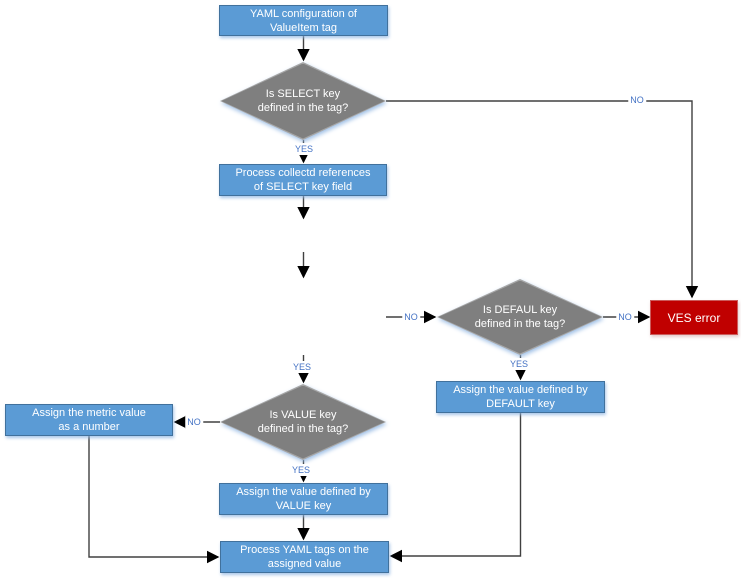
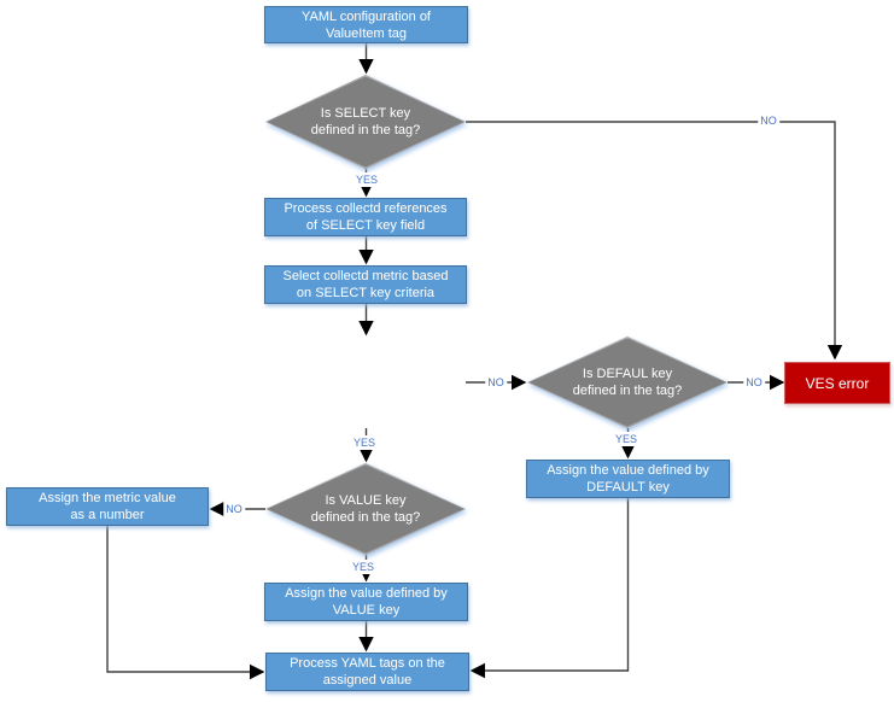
  YAML configuration of
  ValueItem tag
  Process collectd references
  of SELECT key field
+ Select collectd metric based
+ on SELECT key criteria
  Assign the value defined by
  DEFAULT key
  Assign the metric value
  as a number
  Assign the value defined by
  VALUE key
  Process YAML tags on the
  assigned value
  VES error
  Is SELECT key
  defined in the tag?
  Is DEFAUL key
  defined in the tag?
  Is VALUE key
  defined in the tag?
  YES
  NO
  NO
  YES
  NO
  YES
  NO
  YES
